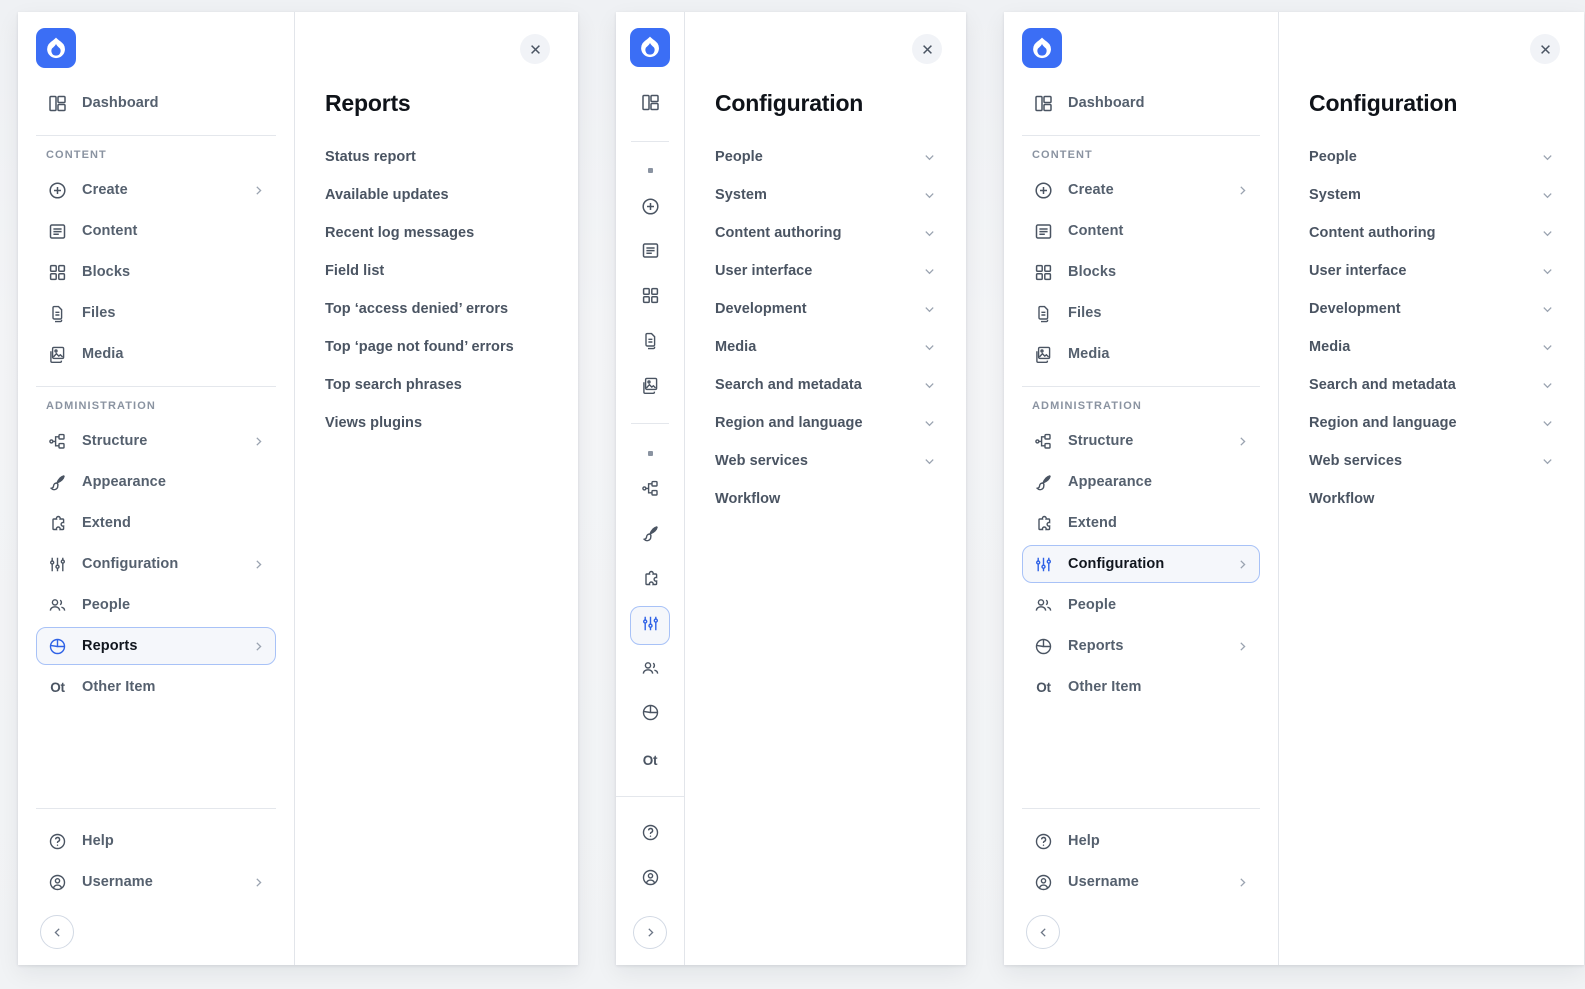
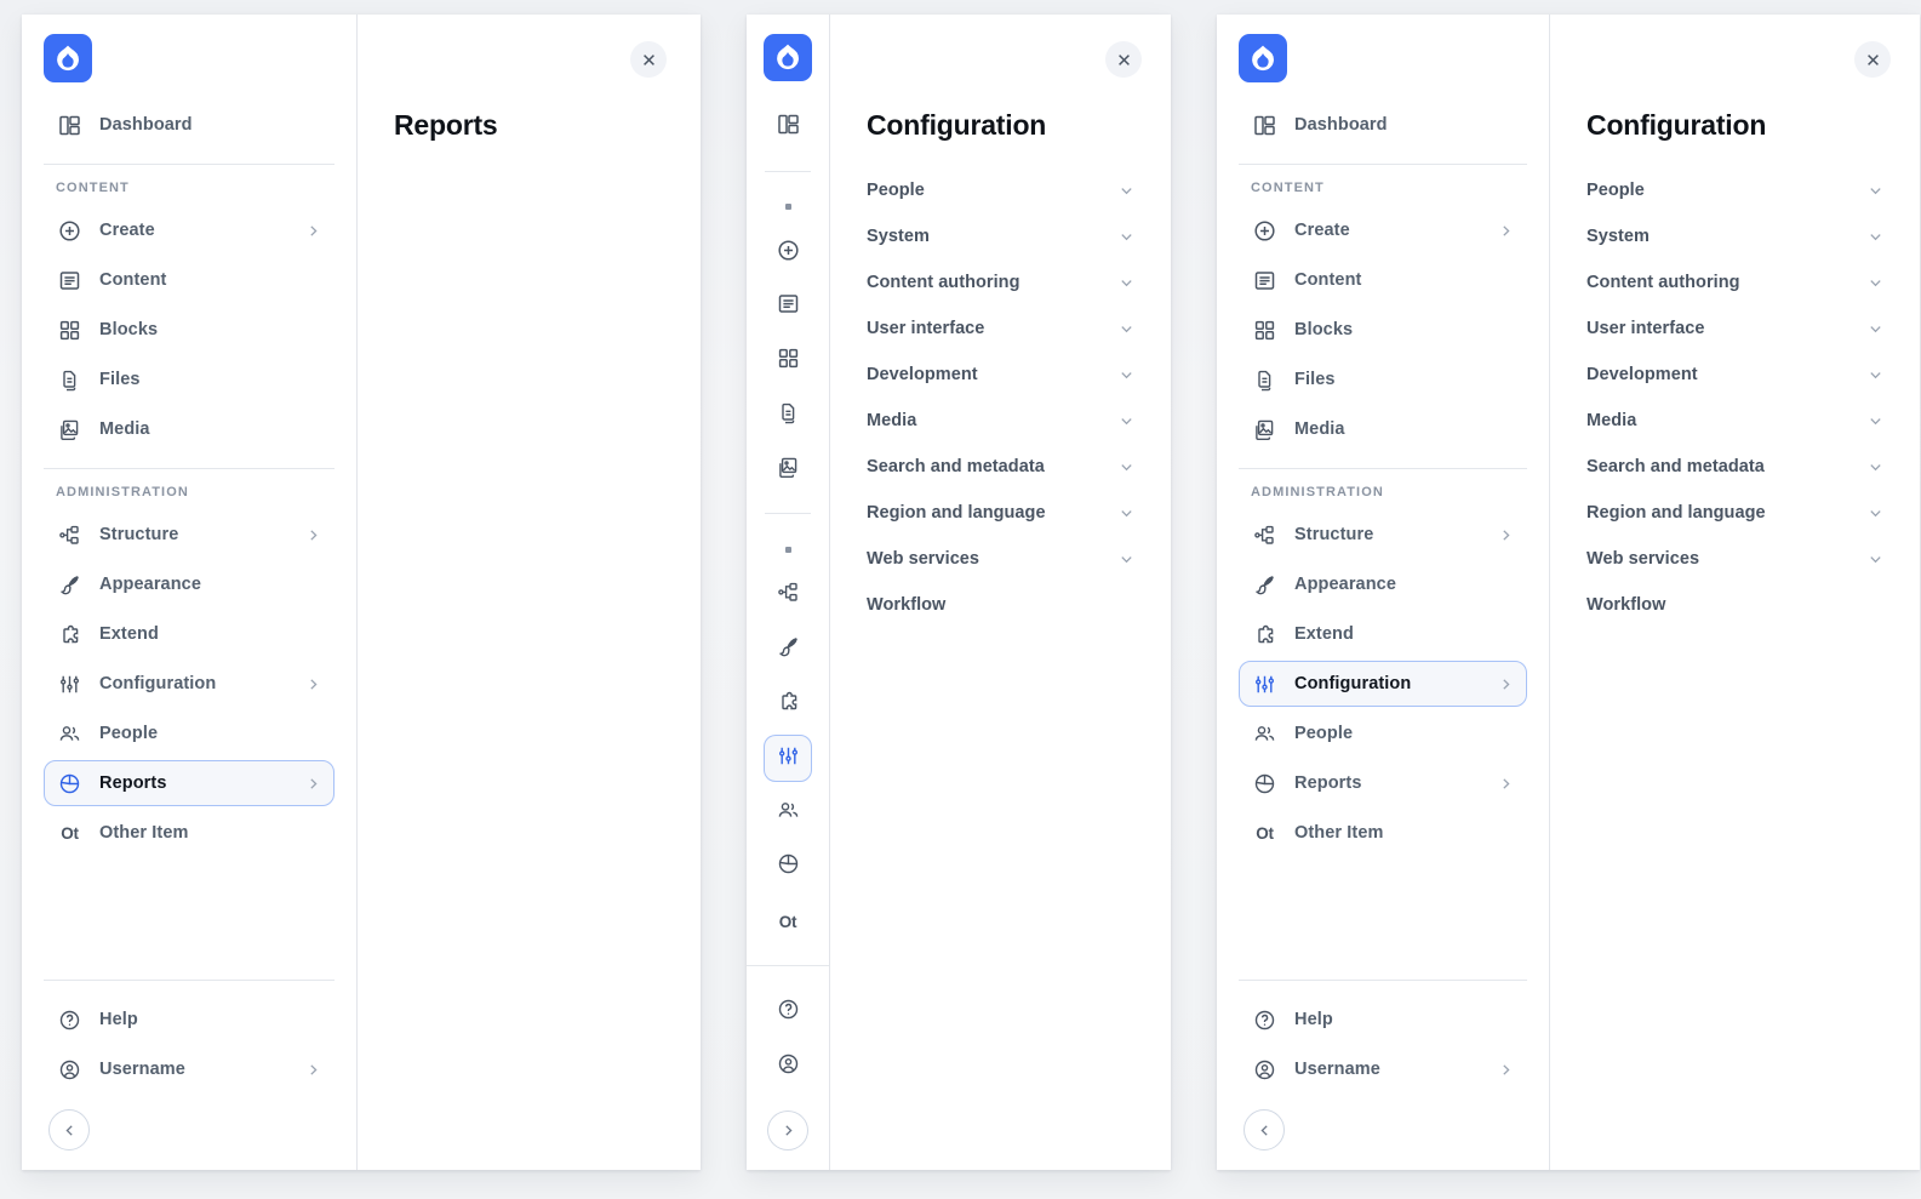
  Dashboard
  CONTENT
  Create
  Content
  Blocks
  Files
  Media
  ADMINISTRATION
  Structure
  Appearance
  Extend
  Configuration
  People
  Reports
  Ot
  Other Item
  Help
  Username
  Reports
- Status report
- Available updates
- Recent log messages
- Field list
- Top ‘access denied’ errors
- Top ‘page not found’ errors
- Top search phrases
- Views plugins
  Ot
  Configuration
  People
  System
  Content authoring
  User interface
  Development
  Media
  Search and metadata
  Region and language
  Web services
  Workflow
  Dashboard
  CONTENT
  Create
  Content
  Blocks
  Files
  Media
  ADMINISTRATION
  Structure
  Appearance
  Extend
  Configuration
  People
  Reports
  Ot
  Other Item
  Help
  Username
  Configuration
  People
  System
  Content authoring
  User interface
  Development
  Media
  Search and metadata
  Region and language
  Web services
  Workflow
